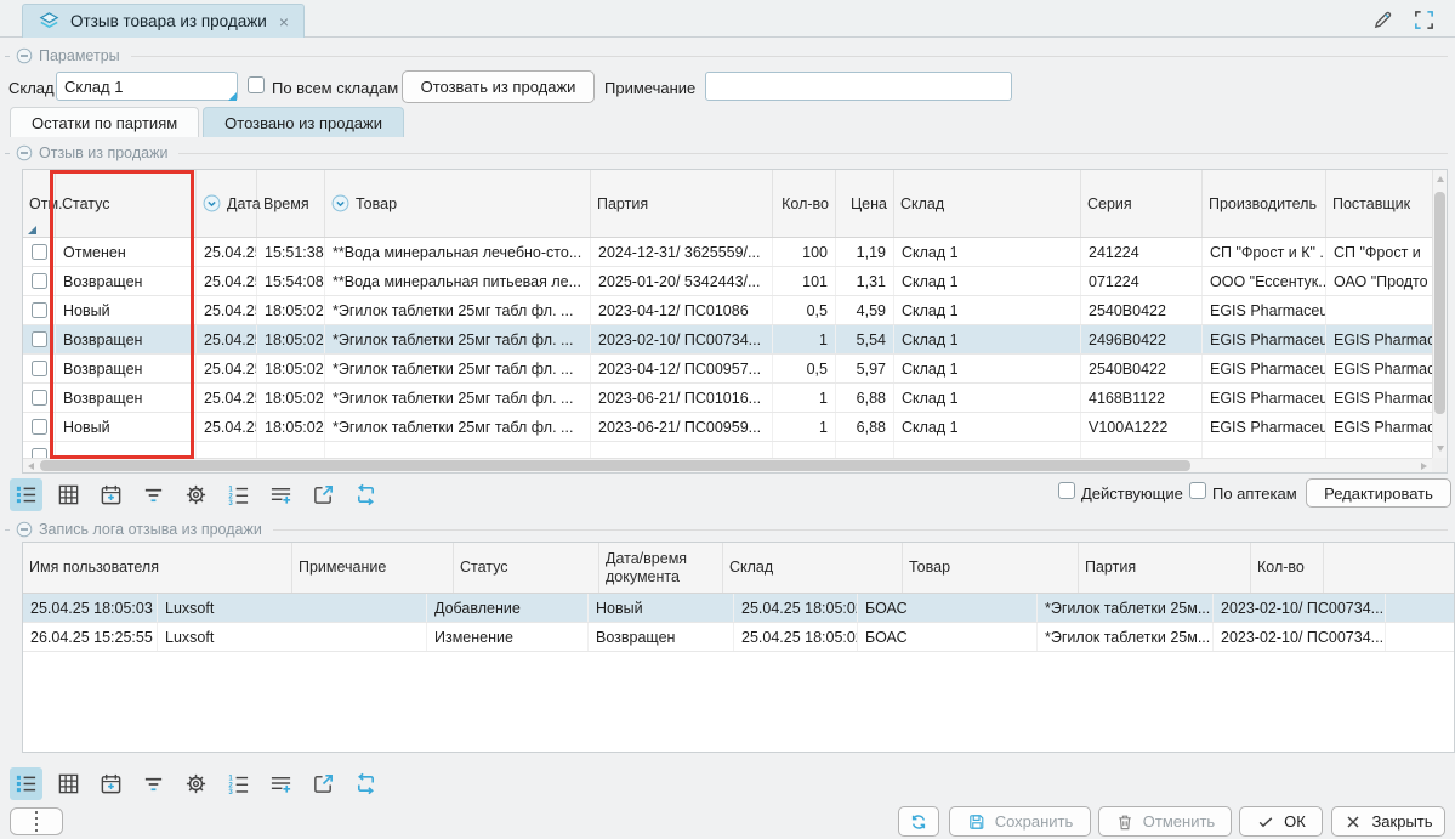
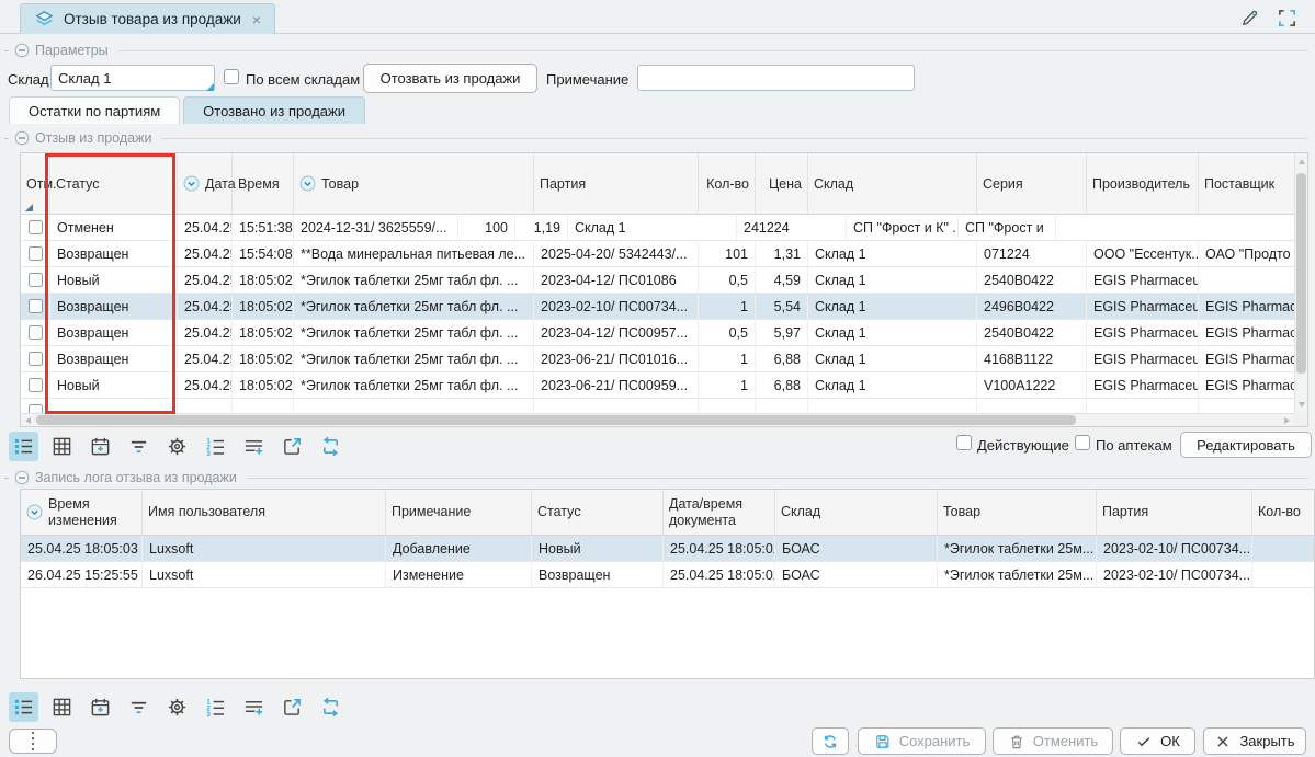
  Отзыв товара из продажи
  ×
  Параметры
  Склад
  Склад 1
  По всем складам
  Отозвать из продажи
  Примечание
  Остатки по партиям
  Отозвано из продажи
  Отзыв из продажи
  Отм.
  Статус
  Дата
  Время
  Товар
  Партия
  Кол-во
  Цена
  Склад
  Серия
  Производитель
  Поставщик
  Отменен
  25.04.2
  15:51:38
- **Вода минеральная лечебно-сто...
  2024-12-31/ 3625559/...
  100
  1,19
  Склад 1
  241224
  СП "Фрост и К" ..
  СП "Фрост и
  Возвращен
  25.04.2
  15:54:08
  **Вода минеральная питьевая ле...
- 2025-01-20/ 5342443/...
+ 2025-04-20/ 5342443/...
  101
  1,31
  Склад 1
  071224
  ООО "Ессентук..
  ОАО "Продто
  Новый
  25.04.2
  18:05:02
  *Эгилок таблетки 25мг табл фл. ...
  2023-04-12/ ПС01086
  0,5
  4,59
  Склад 1
  2540B0422
  EGIS Pharmaceu
  Возвращен
  25.04.2
  18:05:02
  *Эгилок таблетки 25мг табл фл. ...
  2023-02-10/ ПС00734...
  1
  5,54
  Склад 1
  2496B0422
  EGIS Pharmaceu
  EGIS Pharma
  Возвращен
  25.04.2
  18:05:02
  *Эгилок таблетки 25мг табл фл. ...
  2023-04-12/ ПС00957...
  0,5
  5,97
  Склад 1
  2540B0422
  EGIS Pharmaceu
  EGIS Pharma
  Возвращен
  25.04.2
  18:05:02
  *Эгилок таблетки 25мг табл фл. ...
  2023-06-21/ ПС01016...
  1
  6,88
  Склад 1
  4168B1122
  EGIS Pharmaceu
  EGIS Pharma
  Новый
  25.04.2
  18:05:02
  *Эгилок таблетки 25мг табл фл. ...
  2023-06-21/ ПС00959...
  1
  6,88
  Склад 1
  V100A1222
  EGIS Pharmaceu
  EGIS Pharma
  Действующие
  По аптекам
  Редактировать
  Запись лога отзыва из продажи
+ Время изменения
  Имя пользователя
  Примечание
  Статус
  Дата/время документа
  Склад
  Товар
  Партия
  Кол-во
  25.04.25 18:05:03
  Luxsoft
  Добавление
  Новый
  25.04.25 18:05:0
  БОАС
  *Эгилок таблетки 25м...
  2023-02-10/ ПС00734...
  26.04.25 15:25:55
  Luxsoft
  Изменение
  Возвращен
  25.04.25 18:05:0
  БОАС
  *Эгилок таблетки 25м...
  2023-02-10/ ПС00734...
  Сохранить
  Отменить
  ОК
  Закрыть
